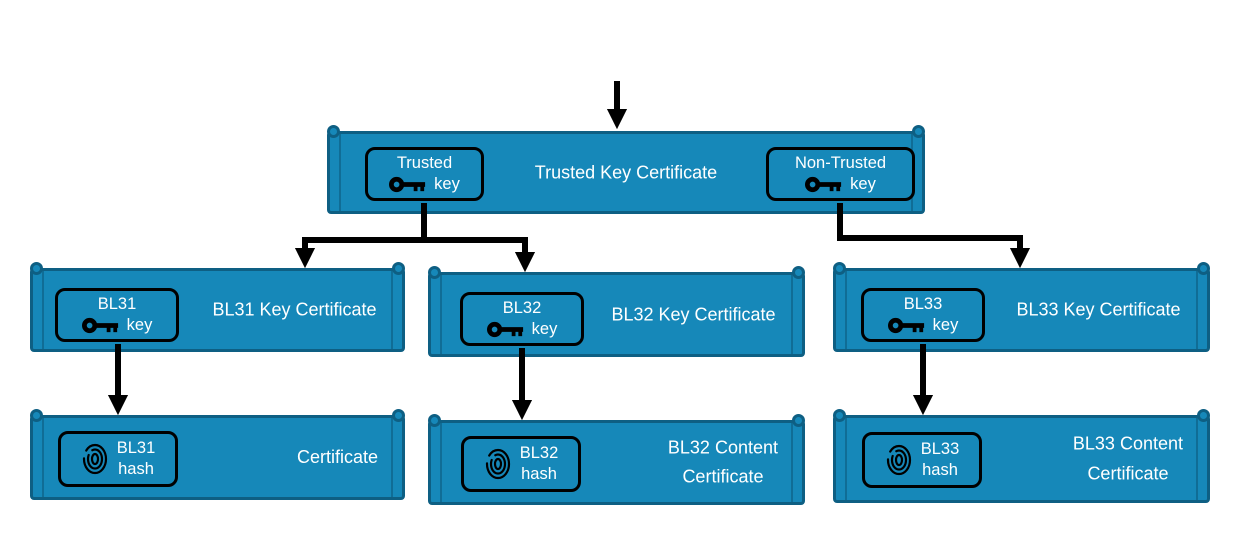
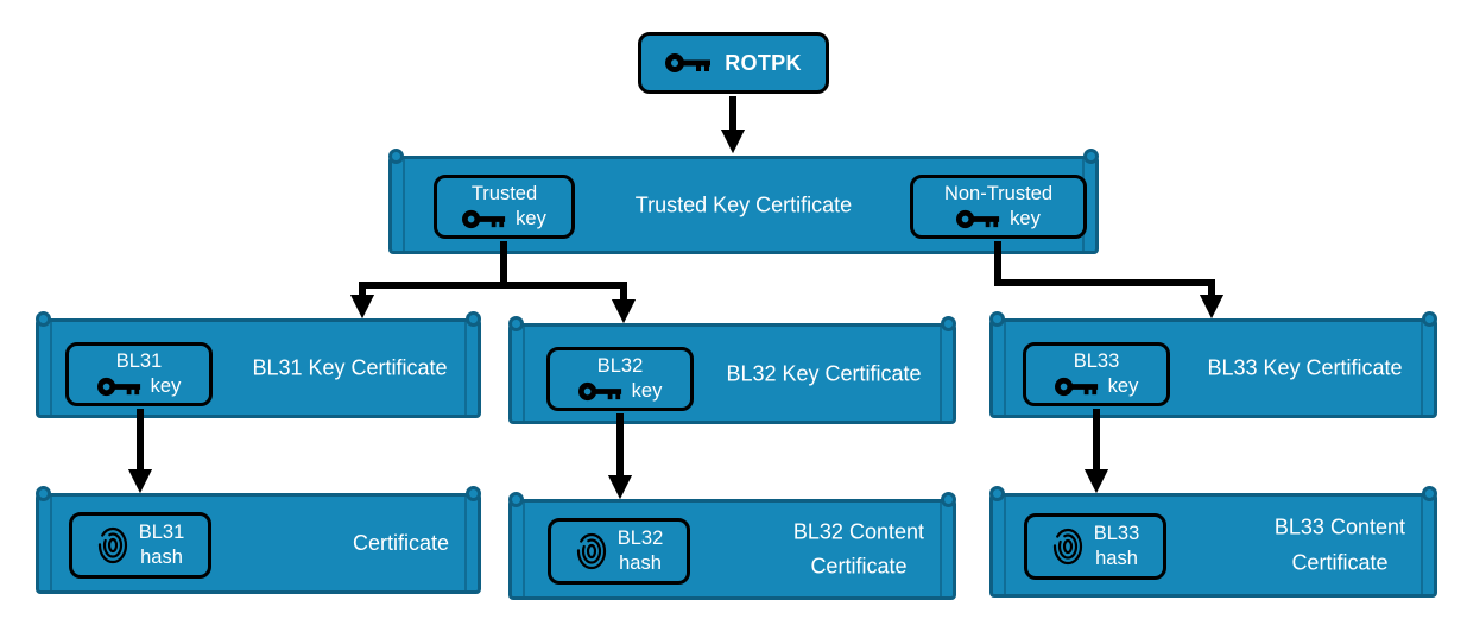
+ ROTPK
  Trusted Key Certificate
  Trusted
  key
  Non-Trusted
  key
  BL31 Key Certificate
  BL31
  key
  BL32 Key Certificate
  BL32
  key
  BL33 Key Certificate
  BL33
  key
  Certificate
  BL31
  hash
  BL32 Content
  Certificate
  BL32
  hash
  BL33 Content
  Certificate
  BL33
  hash
